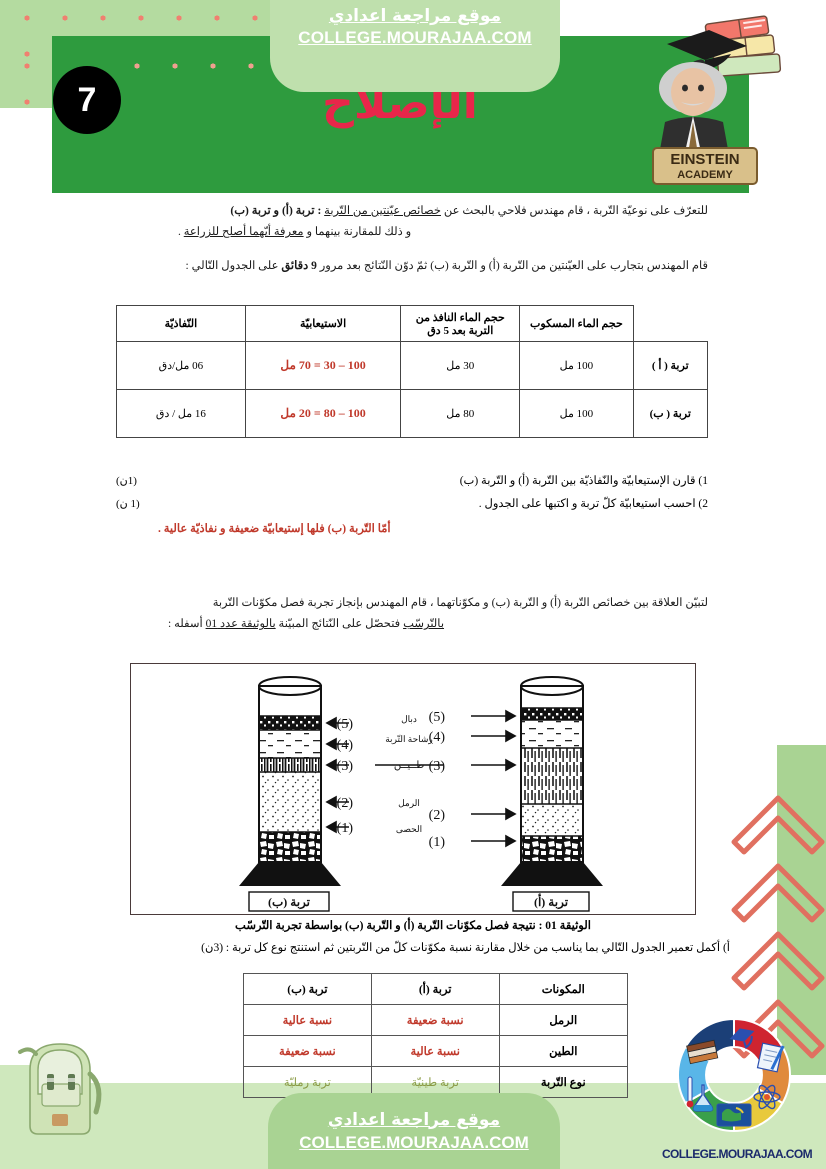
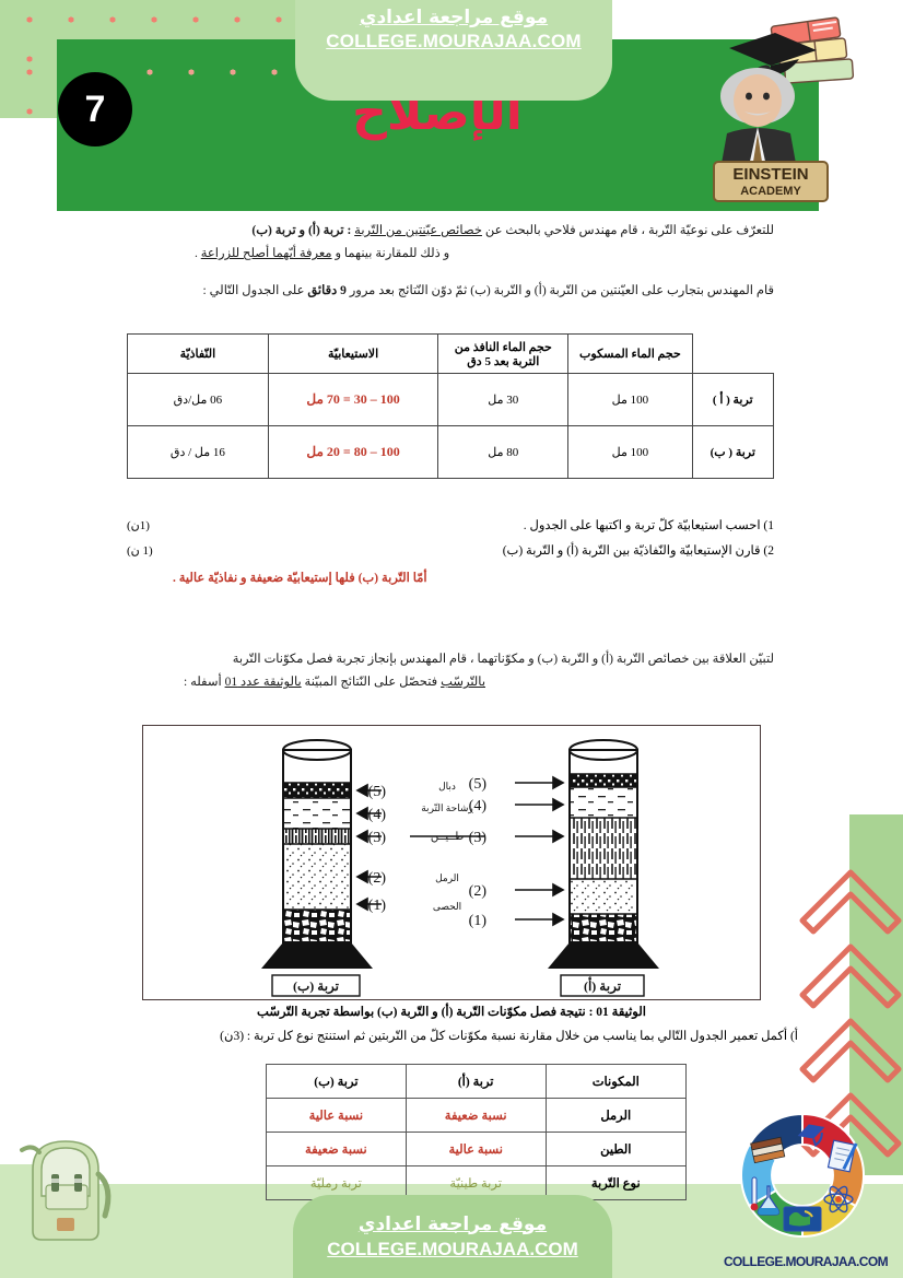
  7
  الإصلاح
  موقع مراجعة اعدادي
  COLLEGE.MOURAJAA.COM
  EINSTEIN
  ACADEMY
  للتعرّف على نوعيّة التّربة ، قام مهندس فلاحي بالبحث عن خصائص عيّنتين من التّربة : تربة (أ) و تربة (ب)
  و ذلك للمقارنة بينهما و معرفة أيّهما أصلح للزراعة .
  قام المهندس بتجارب على العيّنتين من التّربة (أ) و التّربة (ب) ثمّ دوّن النّتائج بعد مرور 9 دقائق على الجدول التّالي :
  	حجم الماء المسكوب	حجم الماء النافذ من التربة بعد 5 دق	الاستيعابيّة	النّفاذيّة
  تربة ( أ )	100 مل	30 مل	100 – 30 = 70 مل	06 مل/دق
  تربة ( ب)	100 مل	80 مل	100 – 80 = 20 مل	16 مل / دق
- 1) قارن الإستيعابيّة والنّفاذيّة بين التّربة (أ) و التّربة (ب)
+ 1) احسب استيعابيّة كلّ تربة و اكتبها على الجدول .
  (1ن)
- 2) احسب استيعابيّة كلّ تربة و اكتبها على الجدول .
+ 2) قارن الإستيعابيّة والنّفاذيّة بين التّربة (أ) و التّربة (ب)
  (1 ن)
  أمّا التّربة (ب) فلها إستيعابيّة ضعيفة و نفاذيّة عالية .
  لتبيّن العلاقة بين خصائص التّربة (أ) و التّربة (ب) و مكوّناتهما ، قام المهندس بإنجاز تجربة فصل مكوّنات التّربة
  بالتّرسّب فتحصّل على النّتائج المبيّنة بالوثيقة عدد 01 أسفله :
  تربة (ب)
  تربة (أ)
  (5)
  (4)
  (3)
  (2)
  (1)
  (5)
  (4)
  (3)
  (2)
  (1)
  دبال
  رشاحة التّربة
  طــيــن
  الرمل
  الحصى
  الوثيقة 01 : نتيجة فصل مكوّنات التّربة (أ) و التّربة (ب) بواسطة تجربة التّرسّب
  أ) أكمل تعمير الجدول التّالي بما يناسب من خلال مقارنة نسبة مكوّنات كلّ من التّربتين ثم استنتج نوع كل تربة : (3ن)
  المكونات	تربة (أ)	تربة (ب)
  الرمل	نسبة ضعيفة	نسبة عالية
  الطين	نسبة عالية	نسبة ضعيفة
  نوع التّربة	تربة طينيّة	تربة رمليّة
  موقع مراجعة اعدادي
  COLLEGE.MOURAJAA.COM
  COLLEGE.MOURAJAA.COM
